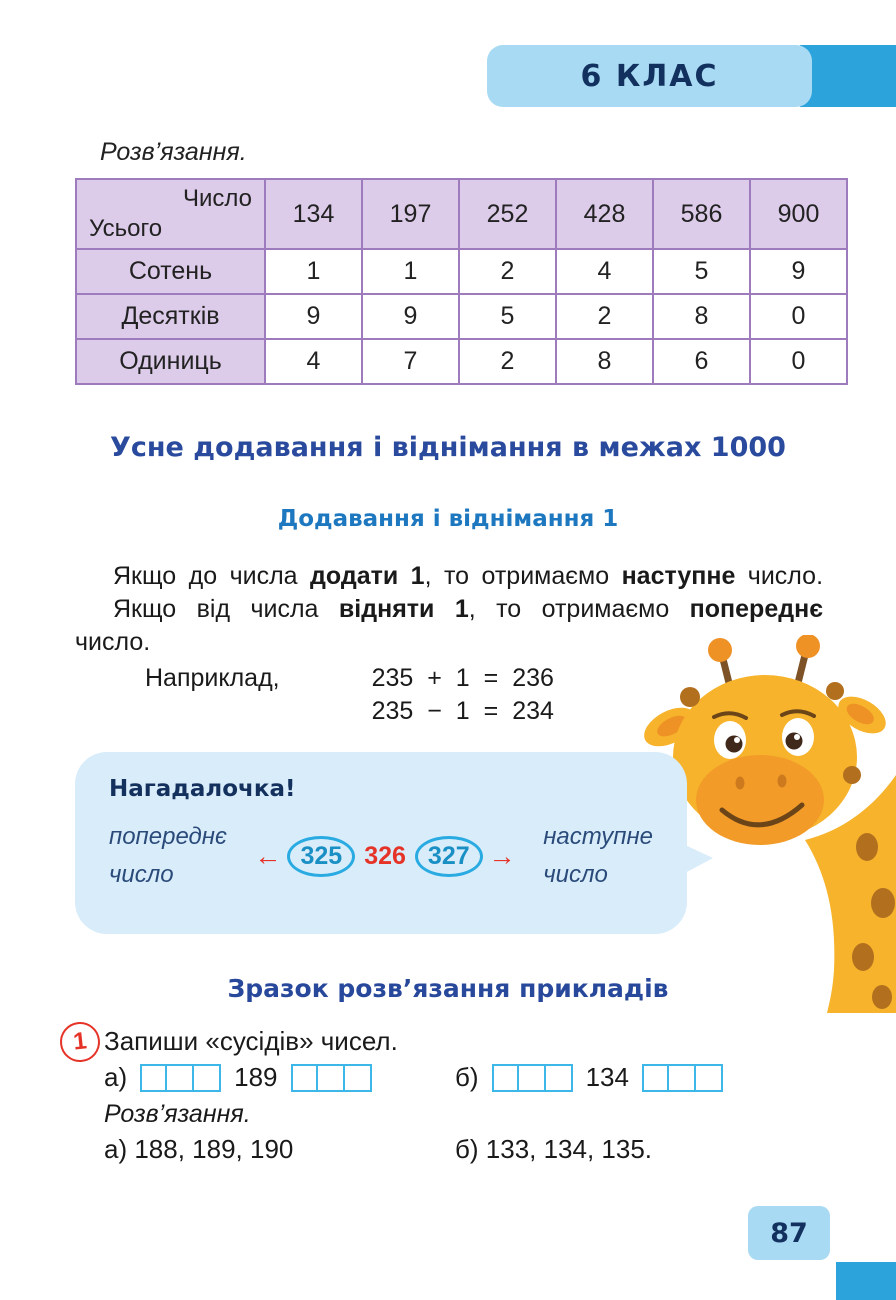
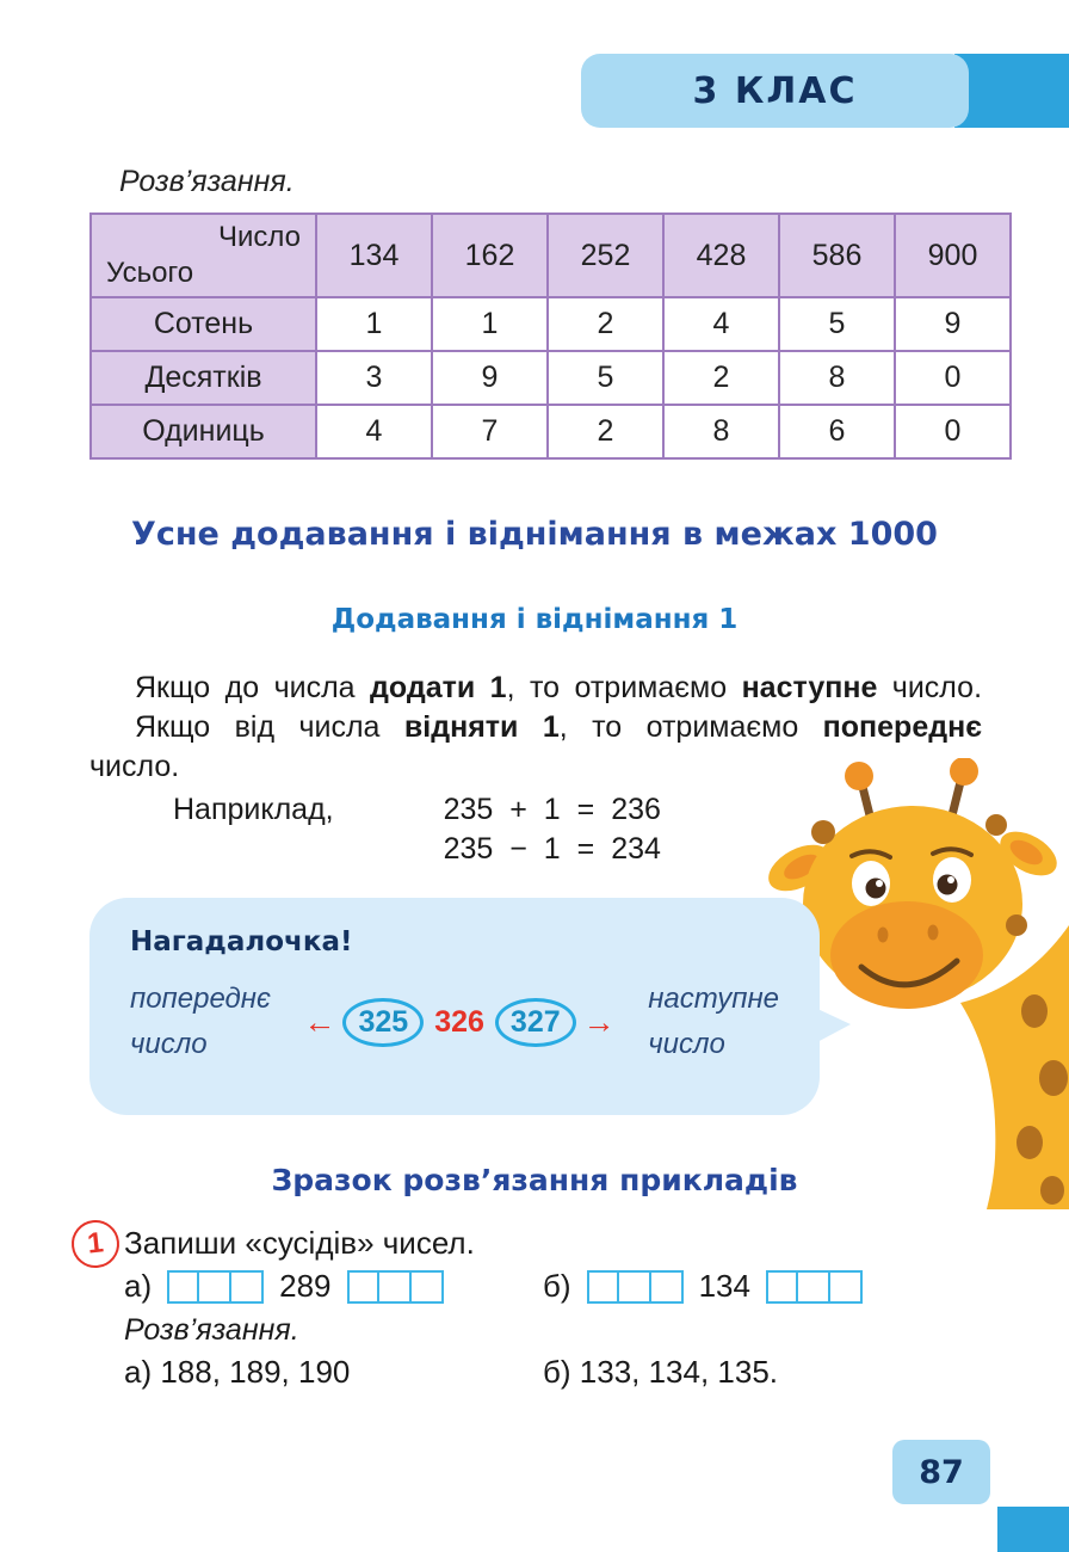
- 6 КЛАС
+ 3 КЛАС
  Розв’язання.
- Число Усього	134	197	252	428	586	900
+ Число Усього	134	162	252	428	586	900
  Сотень	1	1	2	4	5	9
- Десятків	9	9	5	2	8	0
+ Десятків	3	9	5	2	8	0
  Одиниць	4	7	2	8	6	0
  Усне додавання і віднімання в межах 1000
  Додавання і віднімання 1
  Якщо до числа додати 1, то отримаємо наступне число.
  Якщо від числа відняти 1, то отримаємо попереднє
  число.
  Наприклад,
  235 + 1 = 236
  235 − 1 = 234
  Нагадалочка!
  попереднє
  число
  ←
  325
  326
  327
  →
  наступне
  число
  Зразок розв’язання прикладів
  Запиши «сусідів» чисел.
  а)
- 189
+ 289
  б)
  134
  Розв’язання.
  а) 188, 189, 190
  б) 133, 134, 135.
  87
